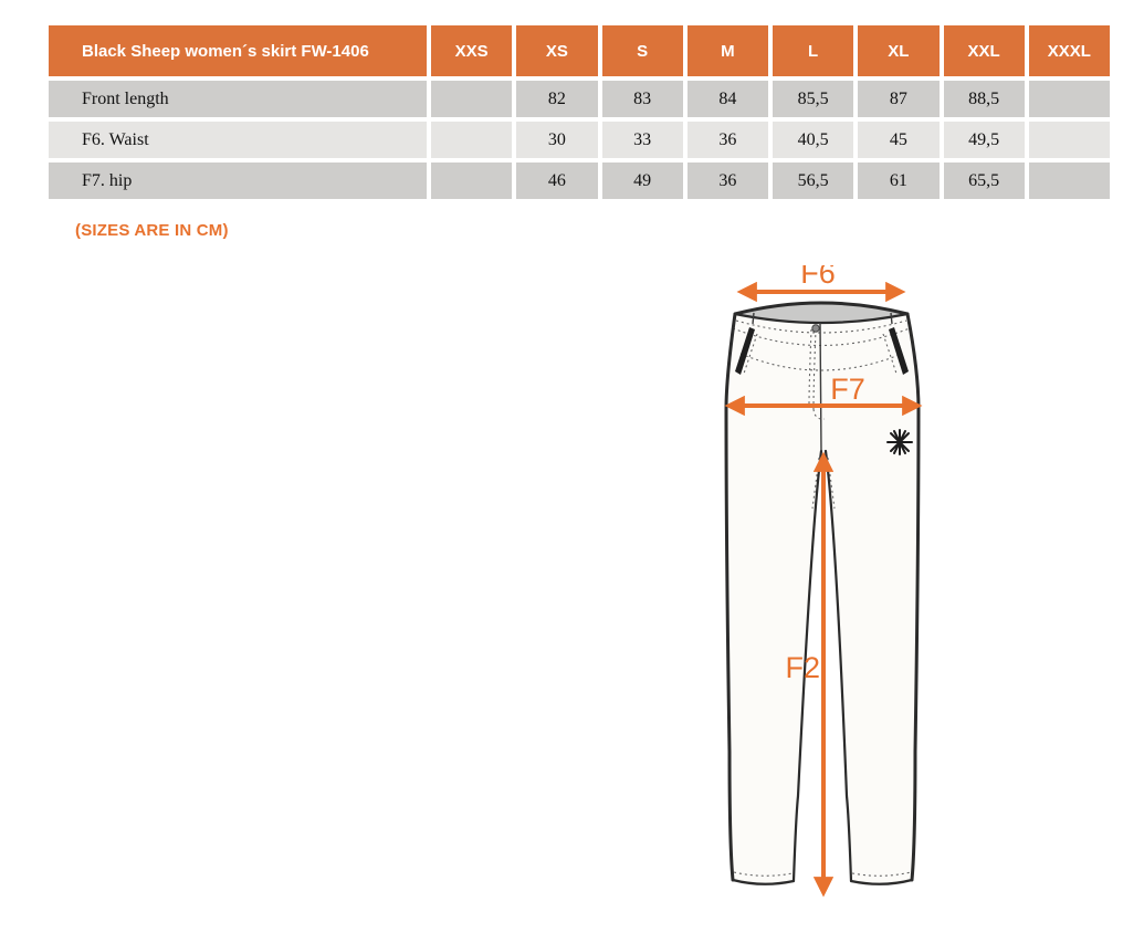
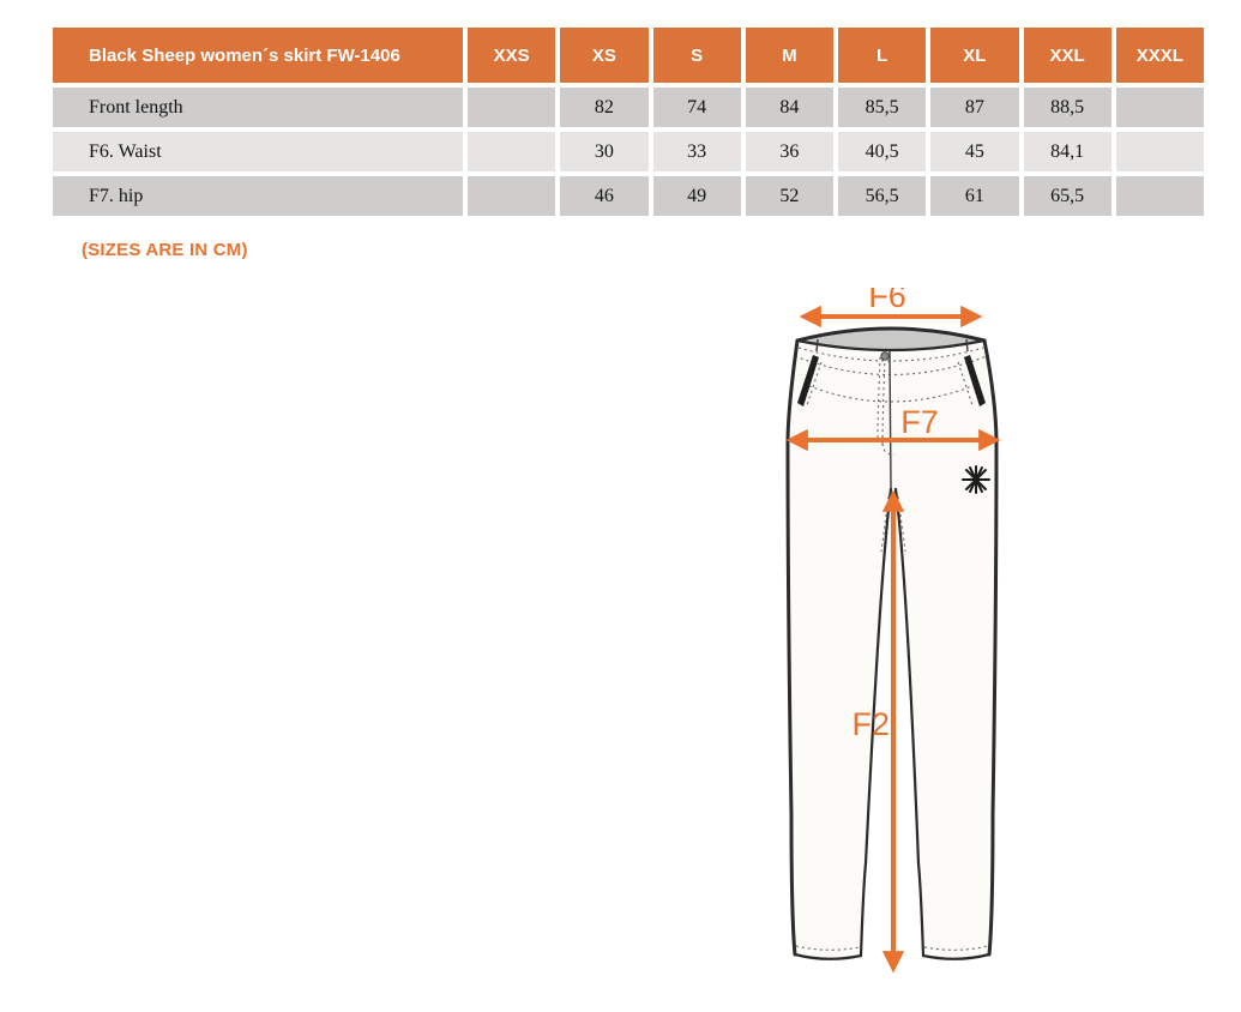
  Black Sheep women´s skirt FW-1406	XXS	XS	S	M	L	XL	XXL	XXXL
- Front length		82	83	84	85,5	87	88,5
+ Front length		82	74	84	85,5	87	88,5
- F6. Waist		30	33	36	40,5	45	49,5
+ F6. Waist		30	33	36	40,5	45	84,1
- F7. hip		46	49	36	56,5	61	65,5
+ F7. hip		46	49	52	56,5	61	65,5
  (SIZES ARE IN CM)
  F6
  F7
  F2
